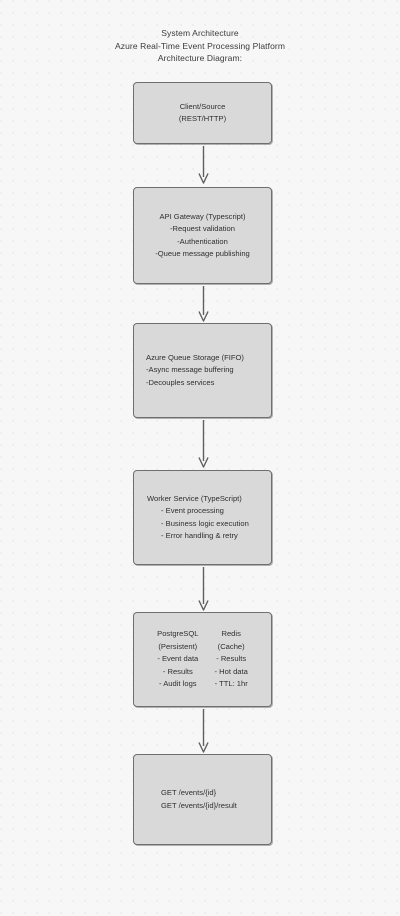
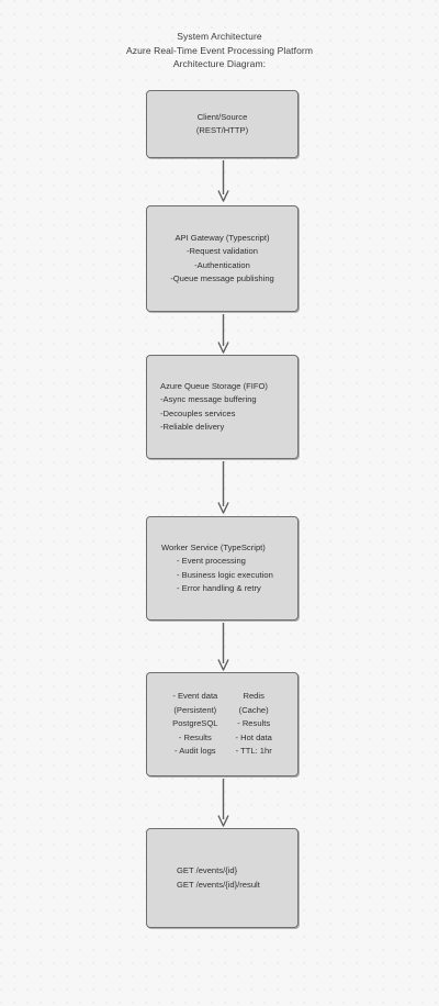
  System Architecture
  Azure Real-Time Event Processing Platform
  Architecture Diagram:
  Client/Source
  (REST/HTTP)
  API Gateway (Typescript)
  -Request validation
  -Authentication
  -Queue message publishing
  Azure Queue Storage (FIFO)
  -Async message buffering
  -Decouples services
+ -Reliable delivery
  Worker Service (TypeScript)
  - Event processing
  - Business logic execution
  - Error handling & retry
- PostgreSQL
+ - Event data
  (Persistent)
- - Event data
+ PostgreSQL
  - Results
  - Audit logs
  Redis
  (Cache)
  - Results
  - Hot data
  - TTL: 1hr
  GET /events/{id}
  GET /events/{id}/result
